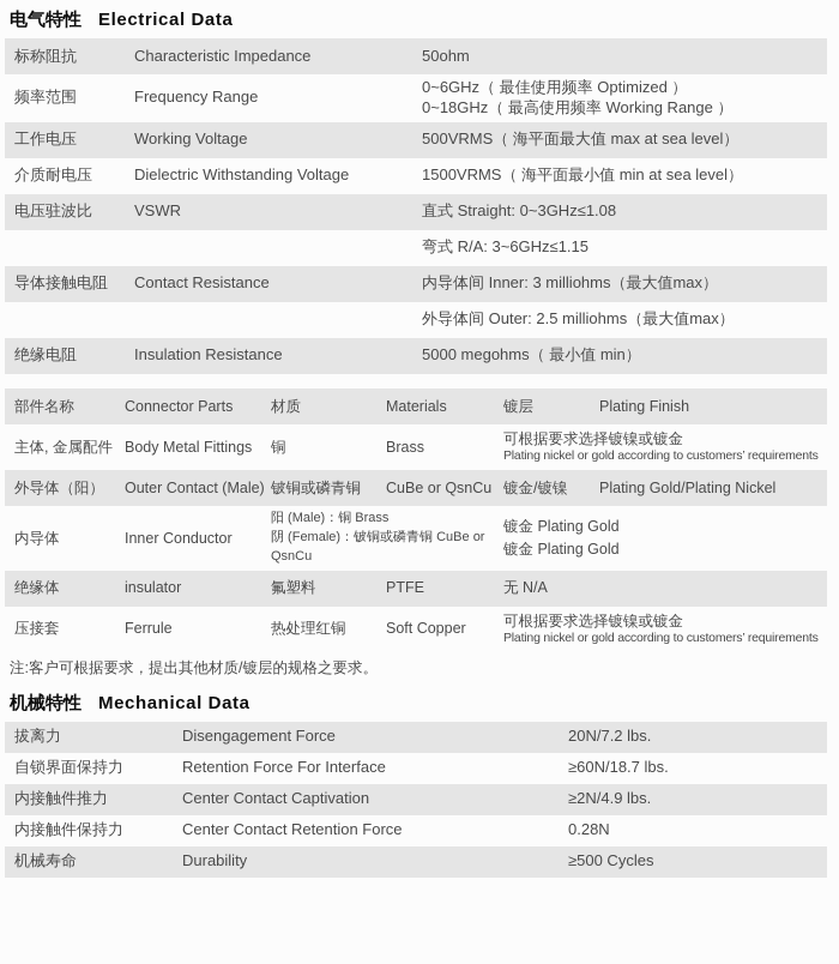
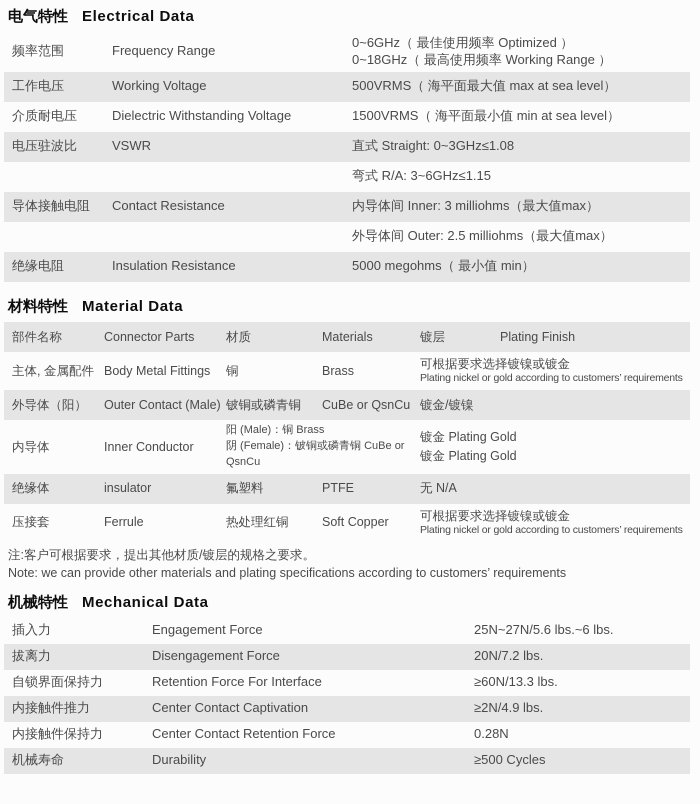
  电气特性
  Electrical Data
- 标称阻抗
- Characteristic Impedance
- 50ohm
  频率范围
  Frequency Range
  0~6GHz（ 最佳使用频率 Optimized ）
  0~18GHz（ 最高使用频率 Working Range ）
  工作电压
  Working Voltage
  500VRMS（ 海平面最大值 max at sea level）
  介质耐电压
  Dielectric Withstanding Voltage
  1500VRMS（ 海平面最小值 min at sea level）
  电压驻波比
  VSWR
  直式 Straight: 0~3GHz≤1.08
  弯式 R/A: 3~6GHz≤1.15
  导体接触电阻
  Contact Resistance
  内导体间 Inner: 3 milliohms（最大值max）
  外导体间 Outer: 2.5 milliohms（最大值max）
  绝缘电阻
  Insulation Resistance
  5000 megohms（ 最小值 min）
+ 材料特性
+ Material Data
  部件名称
  Connector Parts
  材质
  Materials
  镀层
  Plating Finish
  主体, 金属配件
  Body Metal Fittings
  铜
  Brass
  可根据要求选择镀镍或镀金
  Plating nickel or gold according to customers’ requirements
  外导体（阳）
  Outer Contact (Male)
  铍铜或磷青铜
  CuBe or QsnCu
  镀金/镀镍
- Plating Gold/Plating Nickel
  内导体
  Inner Conductor
  阳 (Male)：铜 Brass
  阴 (Female)：铍铜或磷青铜 CuBe or QsnCu
  镀金 Plating Gold
  镀金 Plating Gold
  绝缘体
  insulator
  氟塑料
  PTFE
  无 N/A
  压接套
  Ferrule
  热处理红铜
  Soft Copper
  可根据要求选择镀镍或镀金
  Plating nickel or gold according to customers’ requirements
  注:客户可根据要求，提出其他材质/镀层的规格之要求。
+ Note: we can provide other materials and plating specifications according to customers’ requirements
  机械特性
  Mechanical Data
+ 插入力
+ Engagement Force
+ 25N~27N/5.6 lbs.~6 lbs.
  拔离力
  Disengagement Force
  20N/7.2 lbs.
  自锁界面保持力
  Retention Force For Interface
- ≥60N/18.7 lbs.
+ ≥60N/13.3 lbs.
  内接触件推力
  Center Contact Captivation
  ≥2N/4.9 lbs.
  内接触件保持力
  Center Contact Retention Force
  0.28N
  机械寿命
  Durability
  ≥500 Cycles
